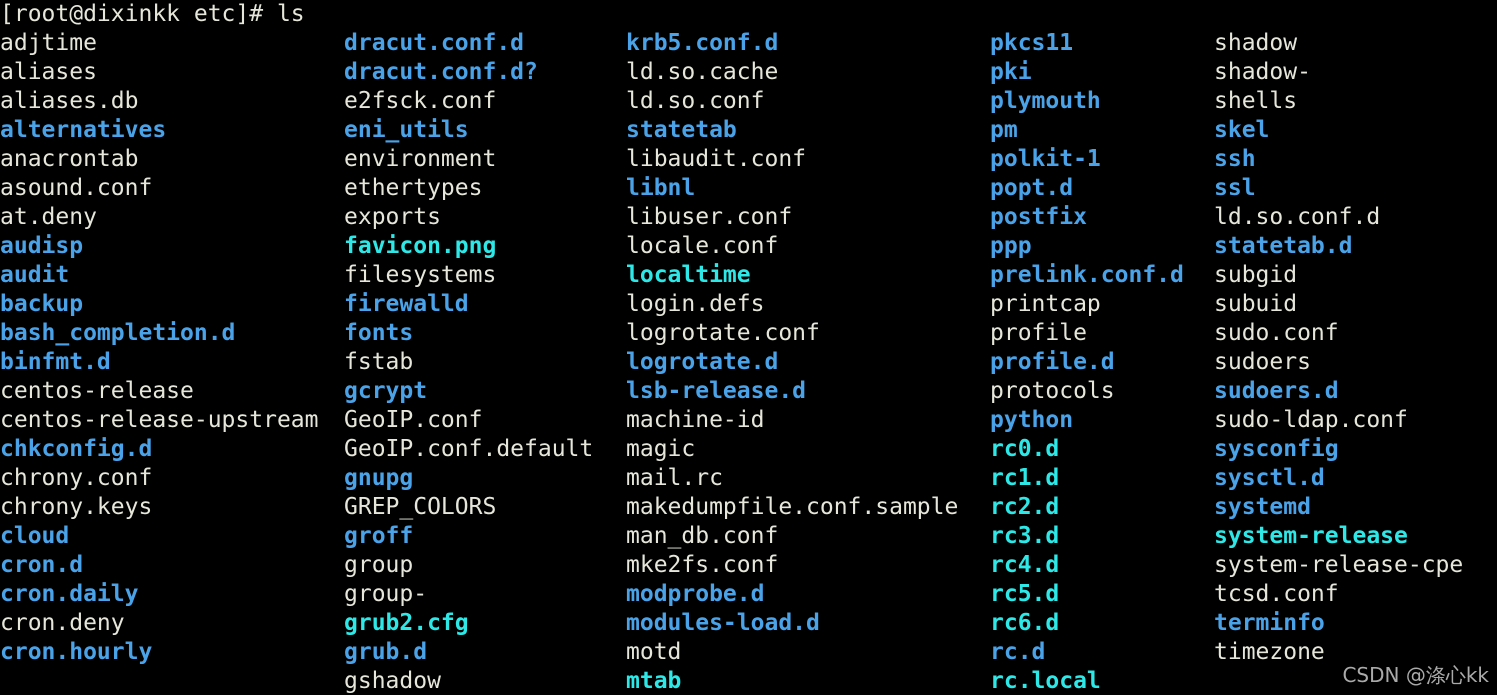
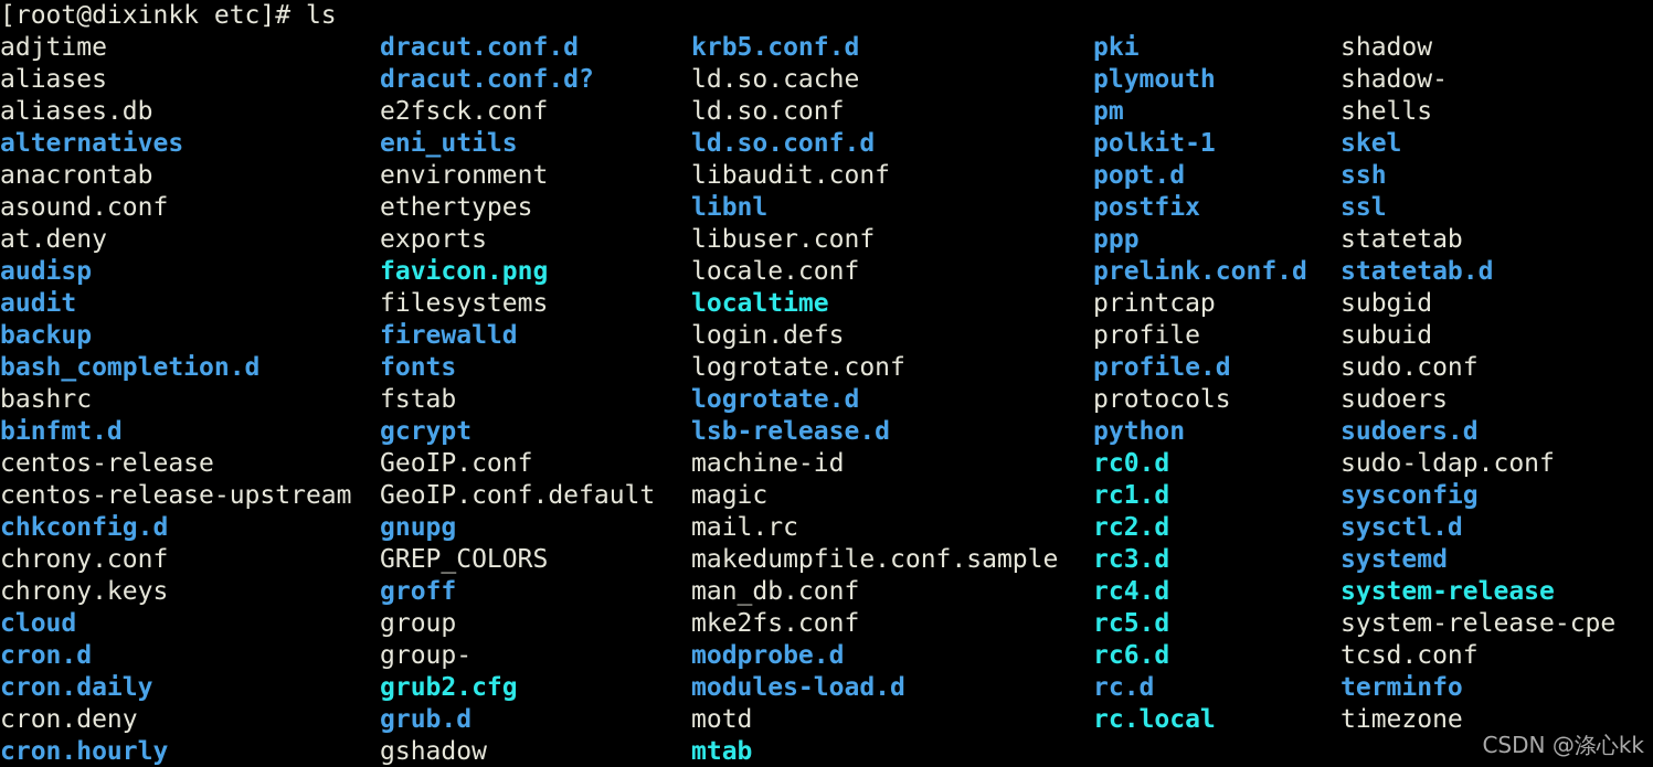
  [root@dixinkk etc]# ls
  adjtime
  aliases
  aliases.db
  alternatives
  anacrontab
  asound.conf
  at.deny
  audisp
  audit
  backup
  bash_completion.d
+ bashrc
  binfmt.d
  centos-release
  centos-release-upstream
  chkconfig.d
  chrony.conf
  chrony.keys
  cloud
  cron.d
  cron.daily
  cron.deny
  cron.hourly
  dracut.conf.d
  dracut.conf.d?
  e2fsck.conf
  eni_utils
  environment
  ethertypes
  exports
  favicon.png
  filesystems
  firewalld
  fonts
  fstab
  gcrypt
  GeoIP.conf
  GeoIP.conf.default
  gnupg
  GREP_COLORS
  groff
  group
  group-
  grub2.cfg
  grub.d
  gshadow
  krb5.conf.d
  ld.so.cache
  ld.so.conf
- statetab
+ ld.so.conf.d
  libaudit.conf
  libnl
  libuser.conf
  locale.conf
  localtime
  login.defs
  logrotate.conf
  logrotate.d
  lsb-release.d
  machine-id
  magic
  mail.rc
  makedumpfile.conf.sample
  man_db.conf
  mke2fs.conf
  modprobe.d
  modules-load.d
  motd
  mtab
- pkcs11
  pki
  plymouth
  pm
  polkit-1
  popt.d
  postfix
  ppp
  prelink.conf.d
  printcap
  profile
  profile.d
  protocols
  python
  rc0.d
  rc1.d
  rc2.d
  rc3.d
  rc4.d
  rc5.d
  rc6.d
  rc.d
  rc.local
  shadow
  shadow-
  shells
  skel
  ssh
  ssl
- ld.so.conf.d
+ statetab
  statetab.d
  subgid
  subuid
  sudo.conf
  sudoers
  sudoers.d
  sudo-ldap.conf
  sysconfig
  sysctl.d
  systemd
  system-release
  system-release-cpe
  tcsd.conf
  terminfo
  timezone
  CSDN @涤心kk
